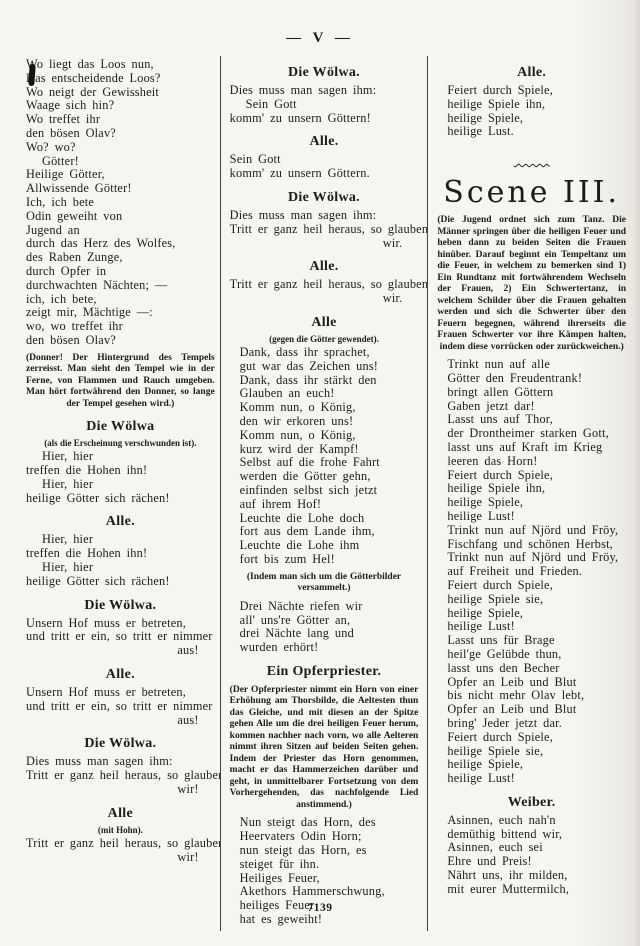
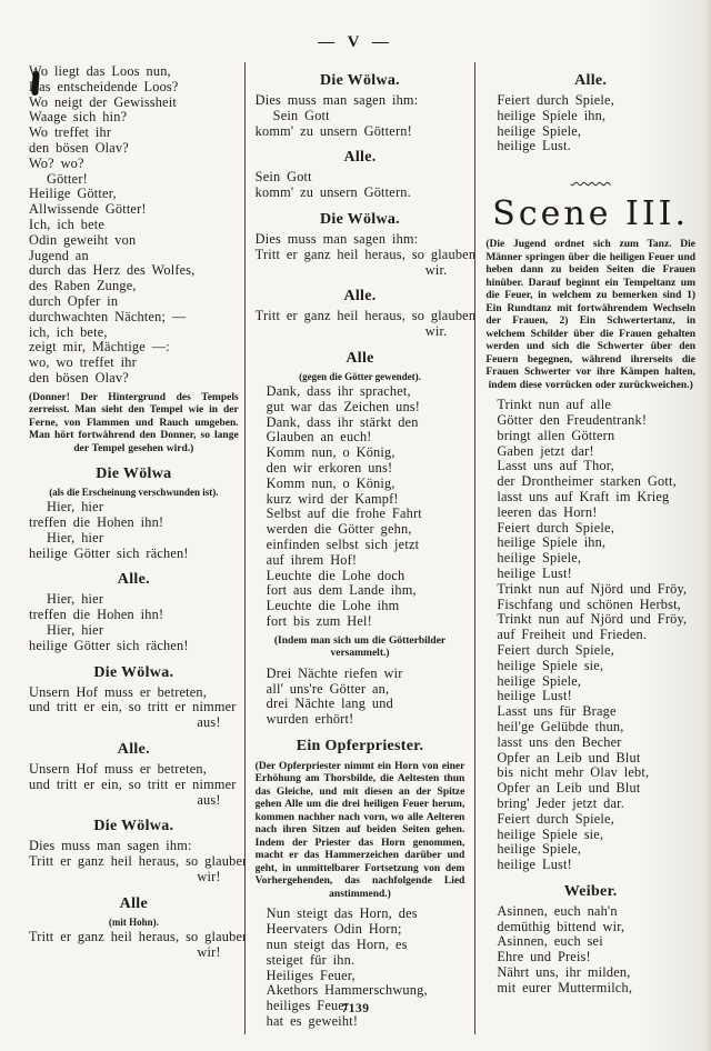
  — V —
  Wo liegt das Loos nun,
  Das entscheidende Loos?
  Wo neigt der Gewissheit
  Waage sich hin?
  Wo treffet ihr
  den bösen Olav?
  Wo? wo?
  Götter!
  Heilige Götter,
  Allwissende Götter!
  Ich, ich bete
  Odin geweiht von
  Jugend an
  durch das Herz des Wolfes,
  des Raben Zunge,
  durch Opfer in
  durchwachten Nächten; —
  ich, ich bete,
  zeigt mir, Mächtige —:
  wo, wo treffet ihr
  den bösen Olav?
  (Donner! Der Hintergrund des Tempels zerreisst. Man sieht den Tempel wie in der Ferne, von Flammen und Rauch umgeben. Man hört fortwährend den Donner, so lange der Tempel gesehen wird.)
  Die Wölwa
  (als die Erscheinung verschwunden ist).
  Hier, hier
  treffen die Hohen ihn!
  Hier, hier
  heilige Götter sich rächen!
  Alle.
  Hier, hier
  treffen die Hohen ihn!
  Hier, hier
  heilige Götter sich rächen!
  Die Wölwa.
  Unsern Hof muss er betreten,
  und tritt er ein, so tritt er nimmer
  aus!
  Alle.
  Unsern Hof muss er betreten,
  und tritt er ein, so tritt er nimmer
  aus!
  Die Wölwa.
  Dies muss man sagen ihm:
  Tritt er ganz heil heraus, so glaube
  wir!
  Alle
  (mit Hohn).
  Tritt er ganz heil heraus, so glaube
  wir!
  Die Wölwa.
  Dies muss man sagen ihm:
  Sein Gott
  komm' zu unsern Göttern!
  Alle.
  Sein Gott
  komm' zu unsern Göttern.
  Die Wölwa.
  Dies muss man sagen ihm:
  Tritt er ganz heil heraus, so glauben
  wir.
  Alle.
  Tritt er ganz heil heraus, so glauben
  wir.
  Alle
  (gegen die Götter gewendet).
  Dank, dass ihr sprachet,
  gut war das Zeichen uns!
  Dank, dass ihr stärkt den
  Glauben an euch!
  Komm nun, o König,
  den wir erkoren uns!
  Komm nun, o König,
  kurz wird der Kampf!
  Selbst auf die frohe Fahrt
  werden die Götter gehn,
  einfinden selbst sich jetzt
  auf ihrem Hof!
  Leuchte die Lohe doch
  fort aus dem Lande ihm,
  Leuchte die Lohe ihm
  fort bis zum Hel!
  (Indem man sich um die Götterbilder versammelt.)
  Drei Nächte riefen wir
  all' uns're Götter an,
  drei Nächte lang und
  wurden erhört!
  Ein Opferpriester.
- (Der Opferpriester nimmt ein Horn von einer Erhöhung am Thorsbilde, die Aeltesten thun das Gleiche, und mit diesen an der Spitze gehen Alle um die drei heiligen Feuer herum, kommen nachher nach vorn, wo alle Aelteren nimmt ihren Sitzen auf beiden Seiten gehen. Indem der Priester das Horn genommen, macht er das Hammerzeichen darüber und geht, in unmittelbarer Fortsetzung von dem Vorhergehenden, das nachfolgende Lied anstimmend.)
+ (Der Opferpriester nimmt ein Horn von einer Erhöhung am Thorsbilde, die Aeltesten thun das Gleiche, und mit diesen an der Spitze gehen Alle um die drei heiligen Feuer herum, kommen nachher nach vorn, wo alle Aelteren nach ihren Sitzen auf beiden Seiten gehen. Indem der Priester das Horn genommen, macht er das Hammerzeichen darüber und geht, in unmittelbarer Fortsetzung von dem Vorhergehenden, das nachfolgende Lied anstimmend.)
  Nun steigt das Horn, des
  Heervaters Odin Horn;
  nun steigt das Horn, es
  steiget für ihn.
  Heiliges Feuer,
  Akethors Hammerschwung,
  heiliges Feuer
  hat es geweiht!
  Alle.
  Feiert durch Spiele,
  heilige Spiele ihn,
  heilige Spiele,
  heilige Lust.
  Scene III.
  (Die Jugend ordnet sich zum Tanz. Die Männer springen über die heiligen Feuer und heben dann zu beiden Seiten die Frauen hinüber. Darauf beginnt ein Tempeltanz um die Feuer, in welchem zu bemerken sind 1) Ein Rundtanz mit fortwährendem Wechseln der Frauen, 2) Ein Schwertertanz, in welchem Schilder über die Frauen gehalten werden und sich die Schwerter über den Feuern begegnen, während ihrerseits die Frauen Schwerter vor ihre Kämpen halten, indem diese vorrücken oder zurückweichen.)
  Trinkt nun auf alle
  Götter den Freudentrank!
  bringt allen Göttern
  Gaben jetzt dar!
  Lasst uns auf Thor,
  der Drontheimer starken Gott,
  lasst uns auf Kraft im Krieg
  leeren das Horn!
  Feiert durch Spiele,
  heilige Spiele ihn,
  heilige Spiele,
  heilige Lust!
  Trinkt nun auf Njörd und Fröy,
  Fischfang und schönen Herbst,
  Trinkt nun auf Njörd und Fröy,
  auf Freiheit und Frieden.
  Feiert durch Spiele,
  heilige Spiele sie,
  heilige Spiele,
  heilige Lust!
  Lasst uns für Brage
  heil'ge Gelübde thun,
  lasst uns den Becher
  Opfer an Leib und Blut
  bis nicht mehr Olav lebt,
  Opfer an Leib und Blut
  bring' Jeder jetzt dar.
  Feiert durch Spiele,
  heilige Spiele sie,
  heilige Spiele,
  heilige Lust!
  Weiber.
  Asinnen, euch nah'n
  demüthig bittend wir,
  Asinnen, euch sei
  Ehre und Preis!
  Nährt uns, ihr milden,
  mit eurer Muttermilch,
  7139
